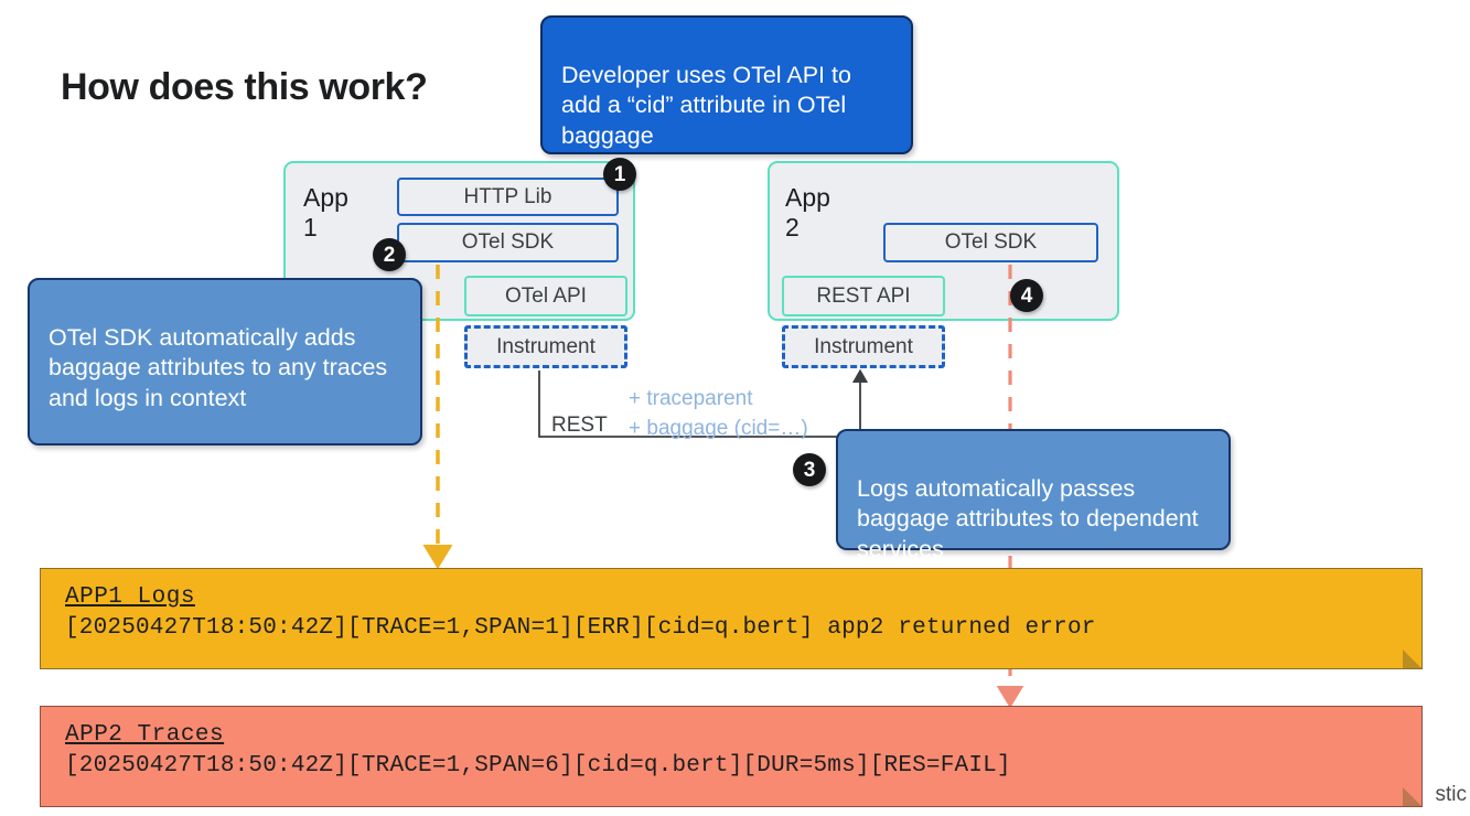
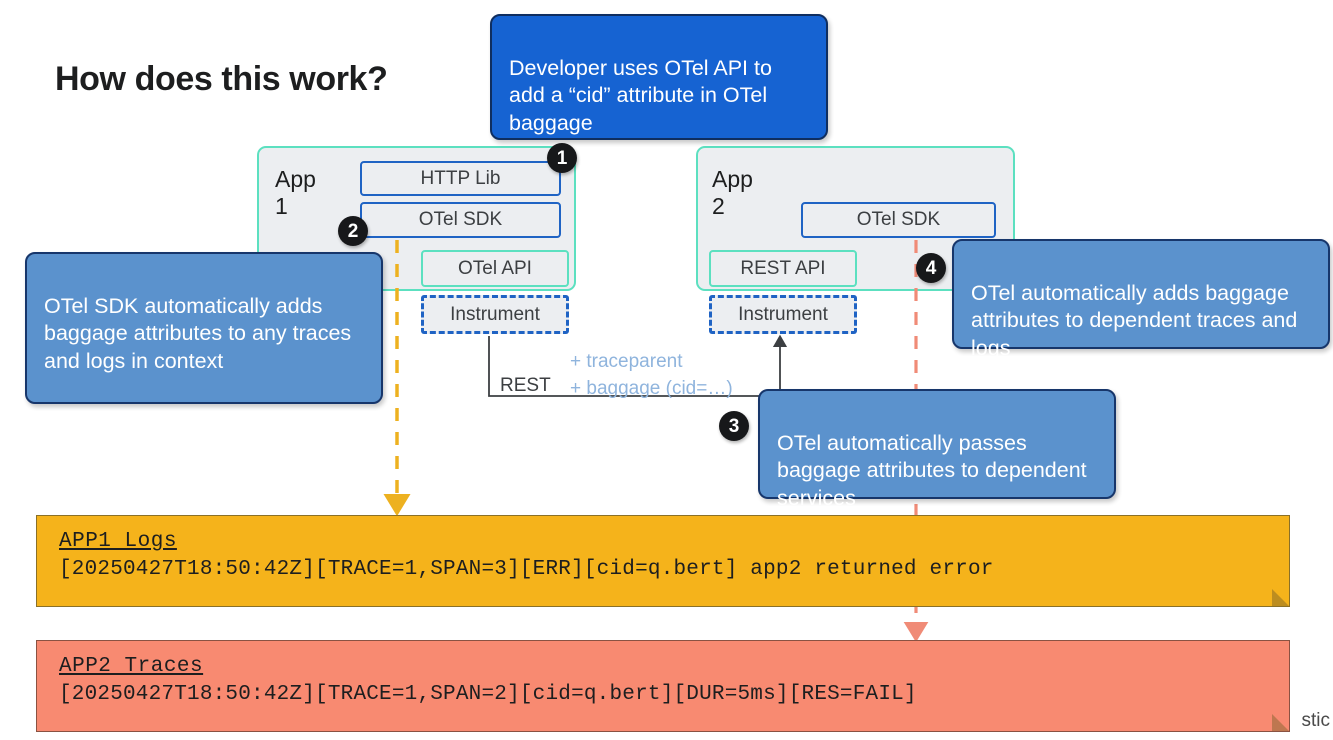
  How does this work?
  App
  1
  HTTP Lib
  OTel SDK
  OTel API
  Instrument
  App
  2
  OTel SDK
  REST API
  Instrument
  REST
  + traceparent
  + baggage (cid=…)
  Developer uses OTel API to add a “cid” attribute in OTel baggage
  OTel SDK automatically adds baggage attributes to any traces and logs in context
+ OTel automatically adds baggage attributes to dependent traces and logs
- Logs automatically passes baggage attributes to dependent services
+ OTel automatically passes baggage attributes to dependent services
  1
  2
  3
  4
  APP1 Logs
- [20250427T18:50:42Z][TRACE=1,SPAN=1][ERR][cid=q.bert] app2 returned error
+ [20250427T18:50:42Z][TRACE=1,SPAN=3][ERR][cid=q.bert] app2 returned error
  APP2 Traces
- [20250427T18:50:42Z][TRACE=1,SPAN=6][cid=q.bert][DUR=5ms][RES=FAIL]
+ [20250427T18:50:42Z][TRACE=1,SPAN=2][cid=q.bert][DUR=5ms][RES=FAIL]
  stic
